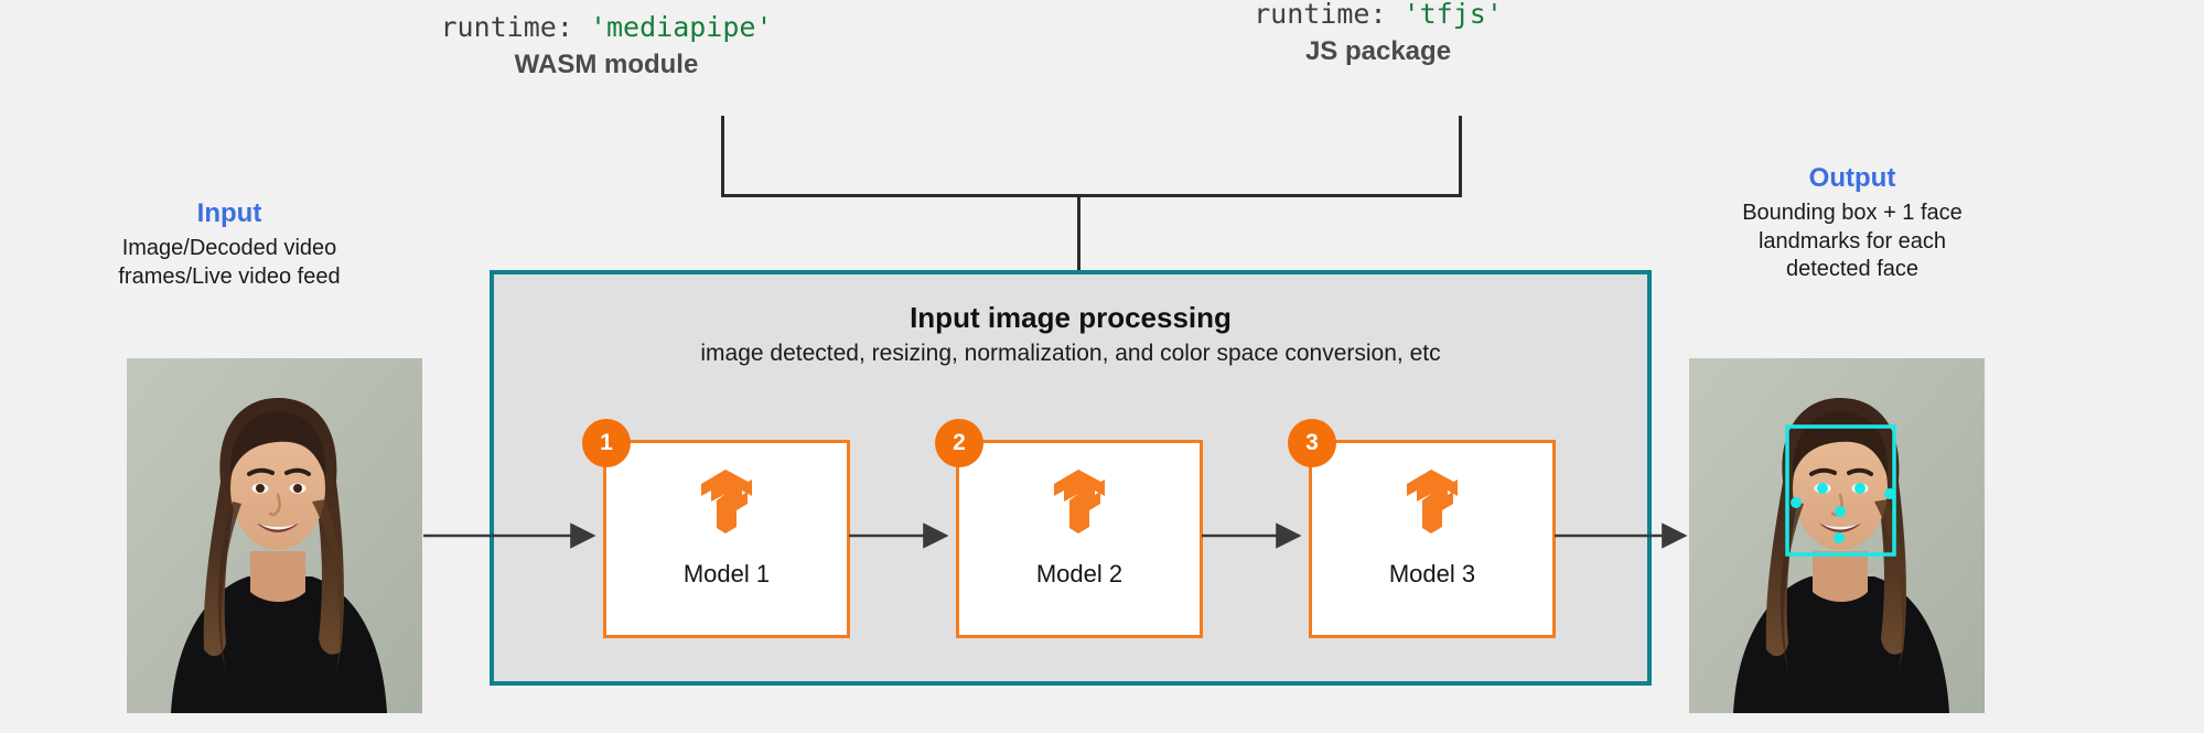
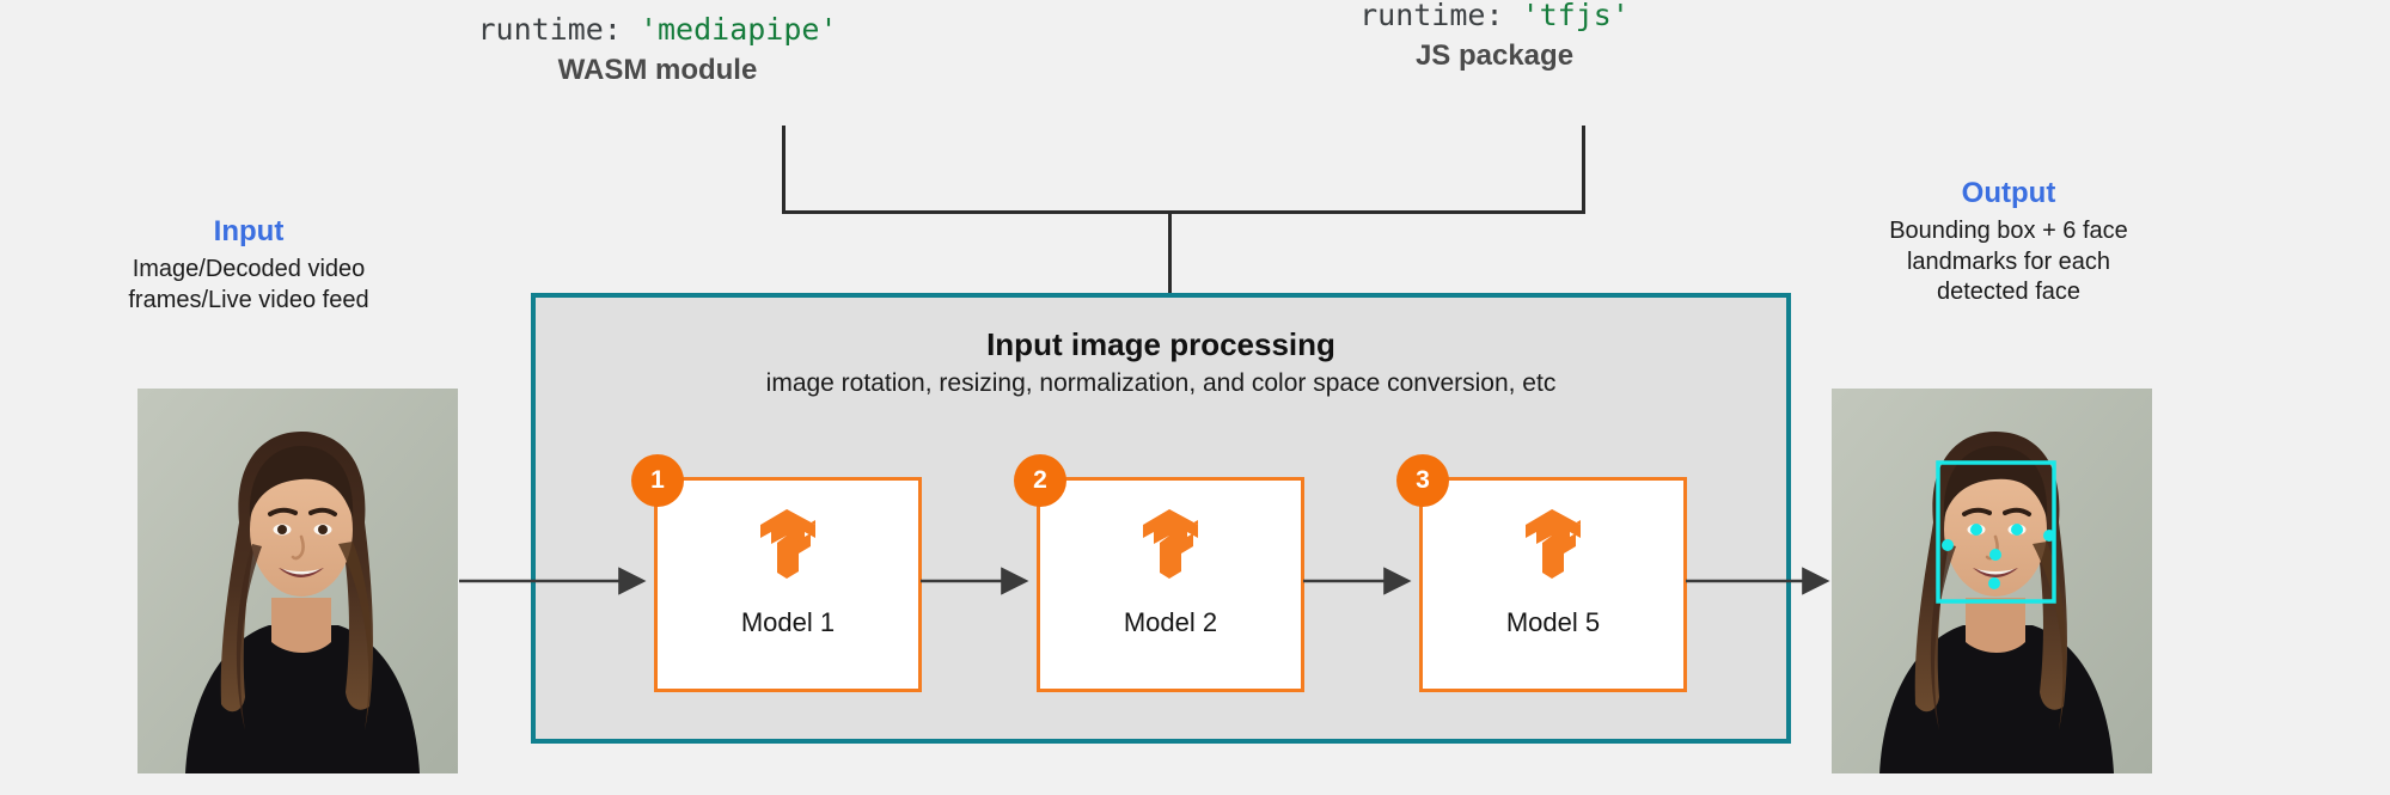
  runtime: 'mediapipe'
  WASM module
  runtime: 'tfjs'
  JS package
  Input
  Image/Decoded video
  frames/Live video feed
  Output
- Bounding box + 1 face
+ Bounding box + 6 face
  landmarks for each
  detected face
  Input image processing
- image detected, resizing, normalization, and color space conversion, etc
+ image rotation, resizing, normalization, and color space conversion, etc
  1
  Model 1
  2
  Model 2
  3
- Model 3
+ Model 5
